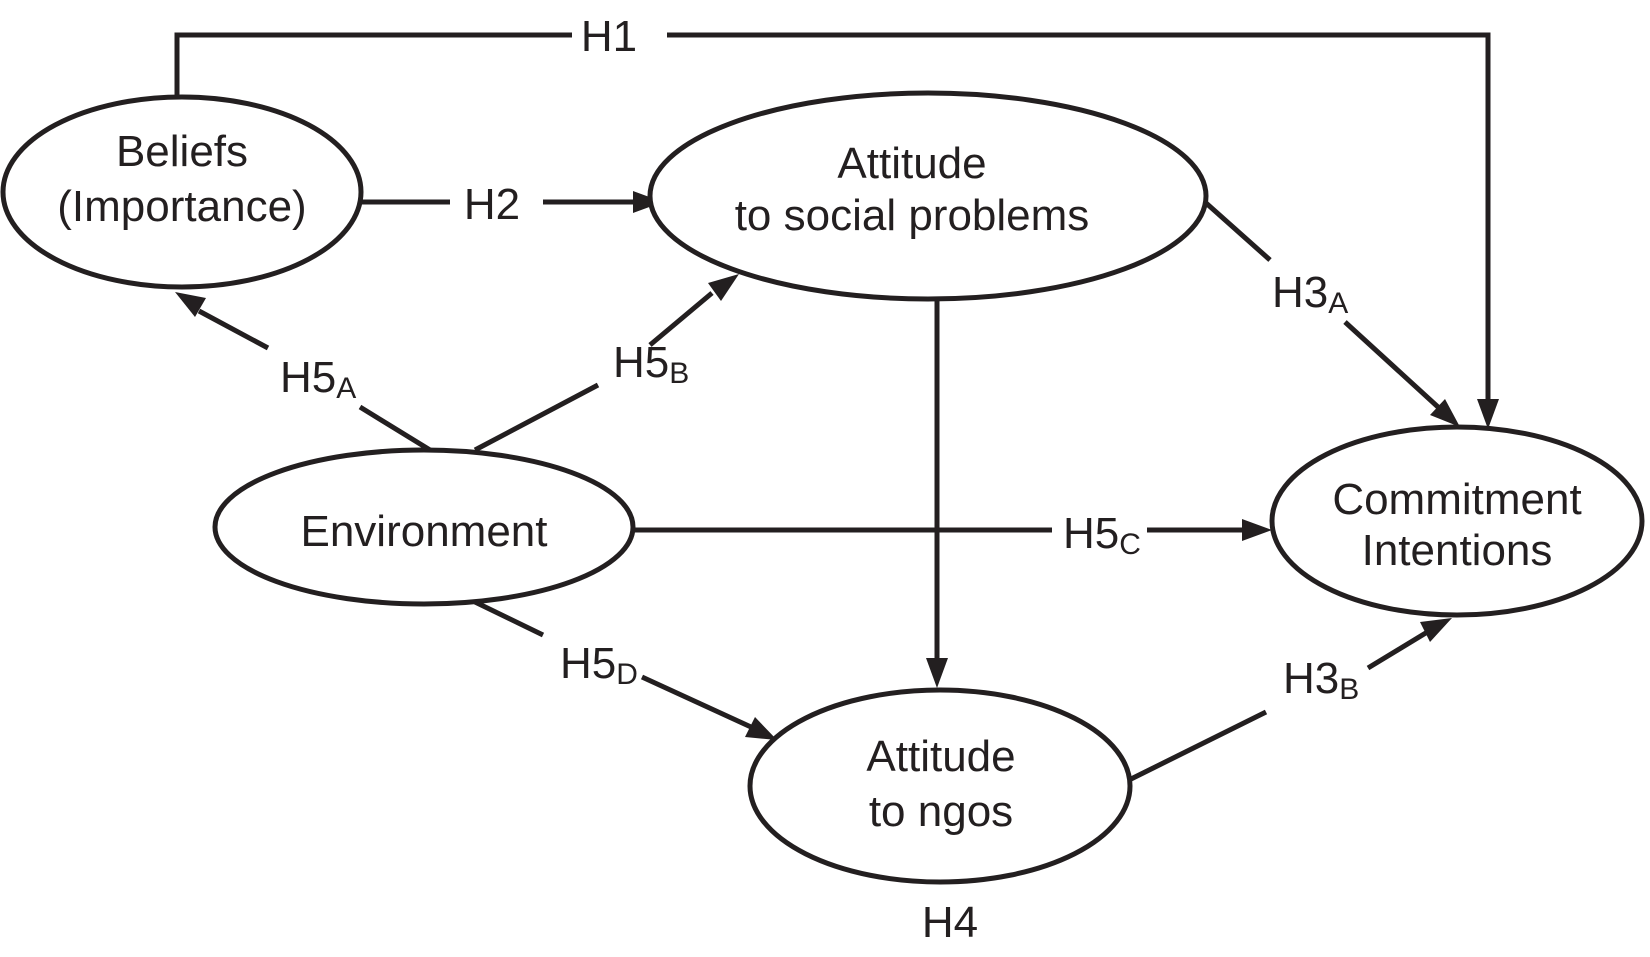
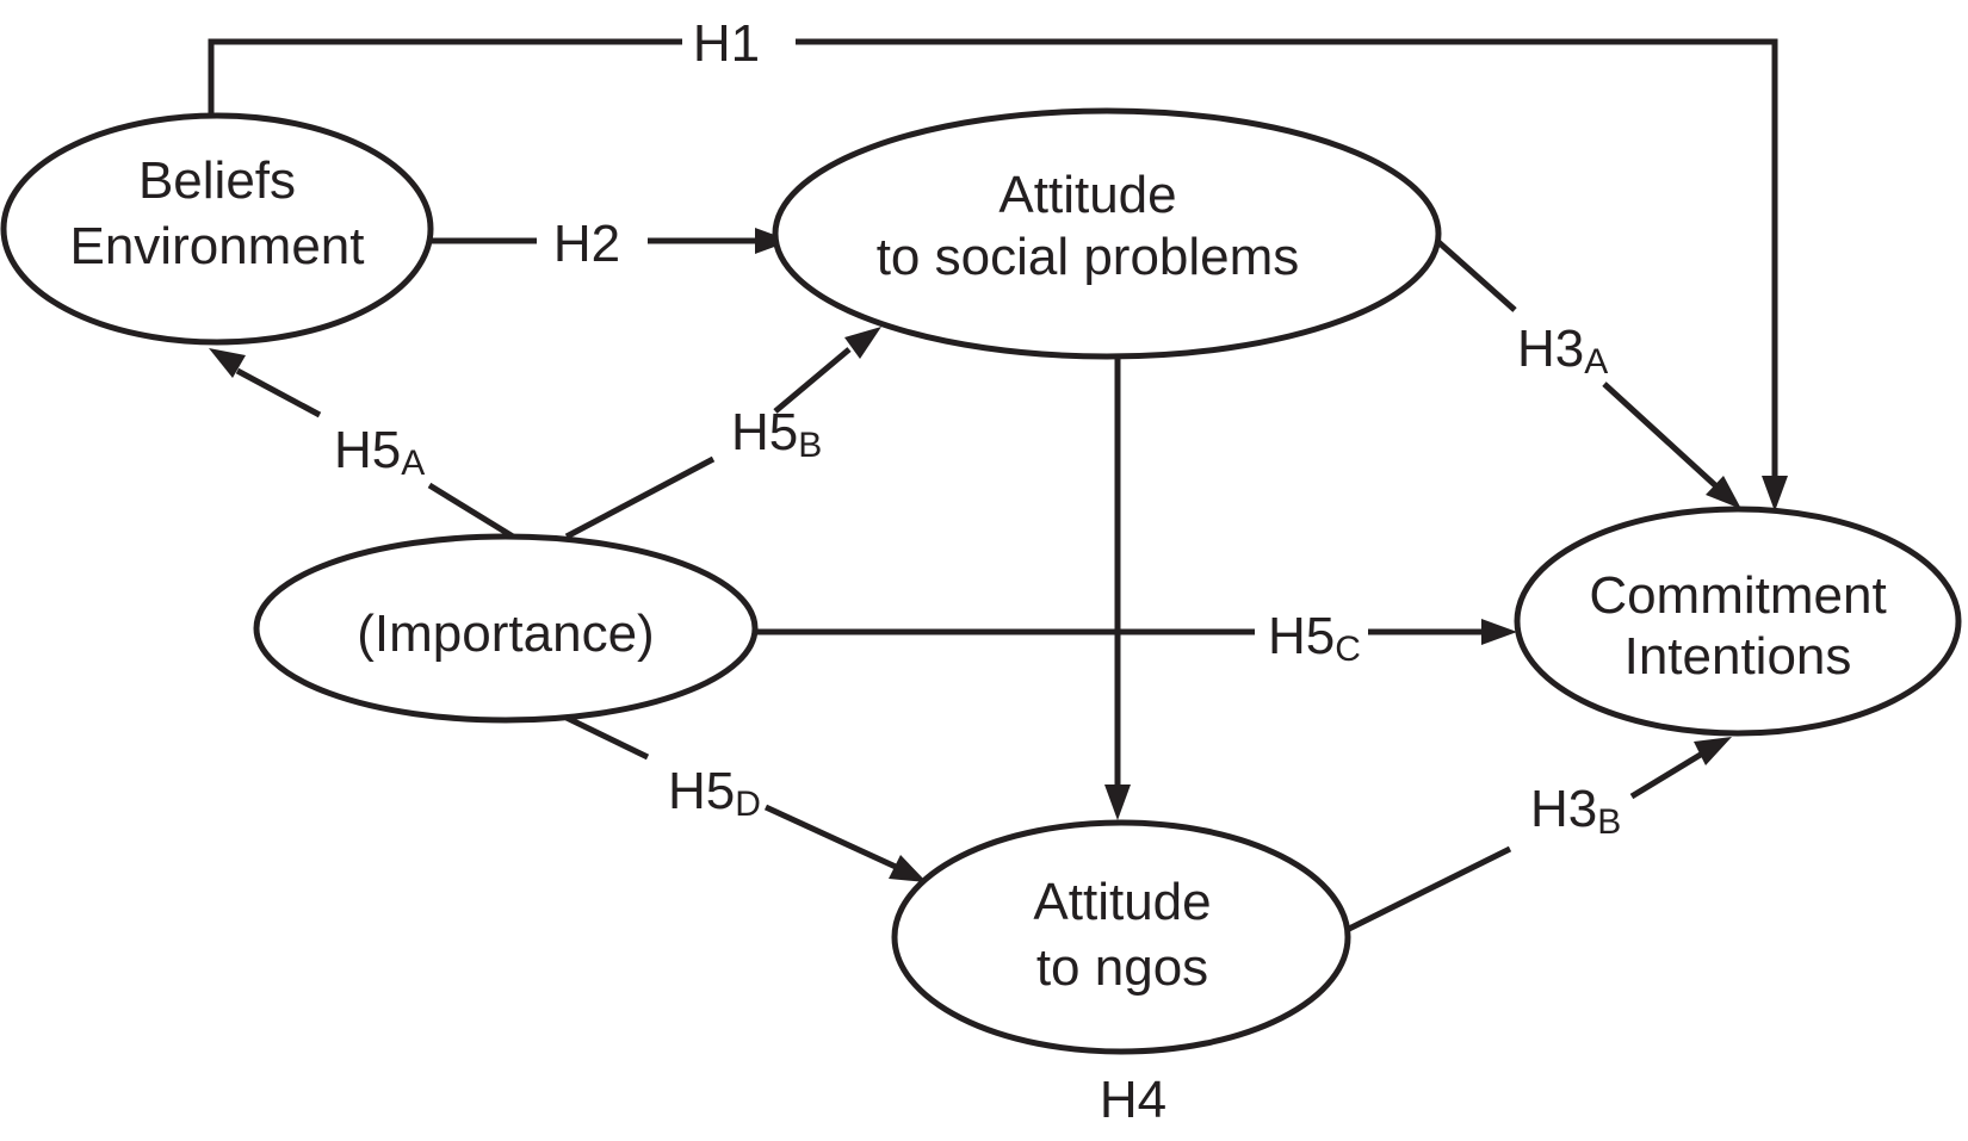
  H1
  H2
  H3A
  H3B
  H4
  H5A
  H5B
  H5C
  H5D
  Beliefs
- (Importance)
+ Environment
  Attitude
  to social problems
- Environment
+ (Importance)
  Commitment
  Intentions
  Attitude
  to ngos
